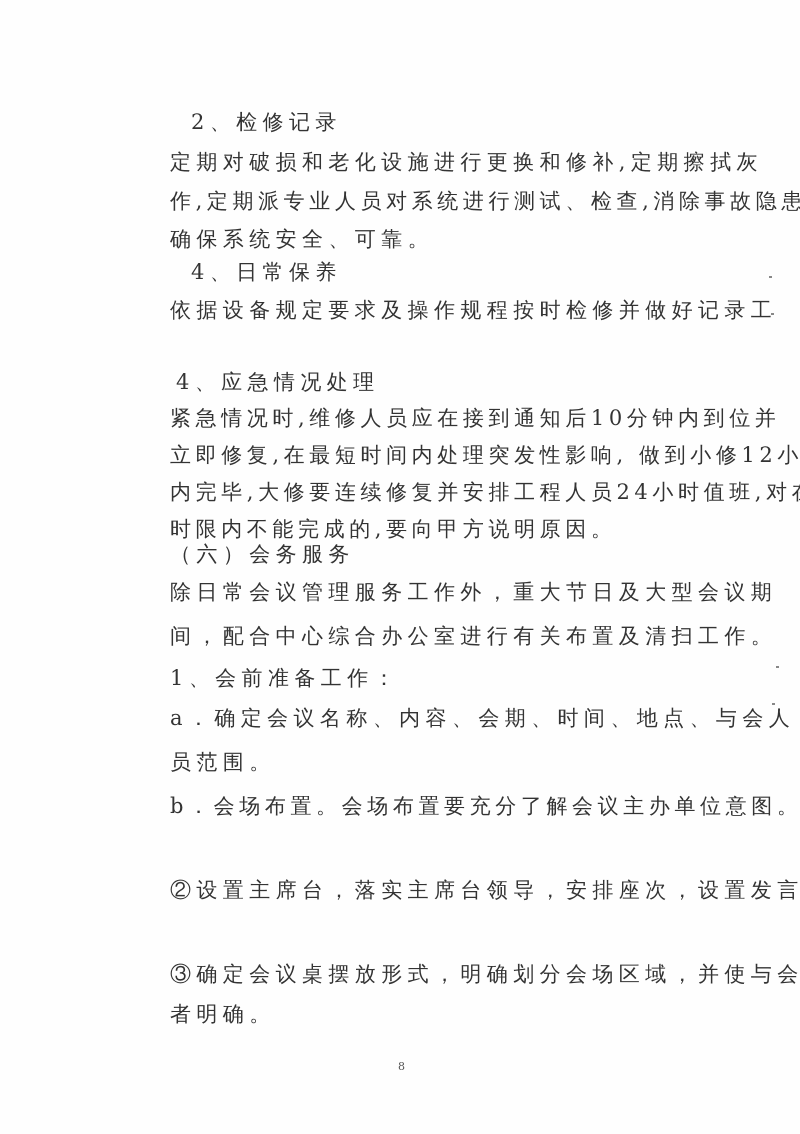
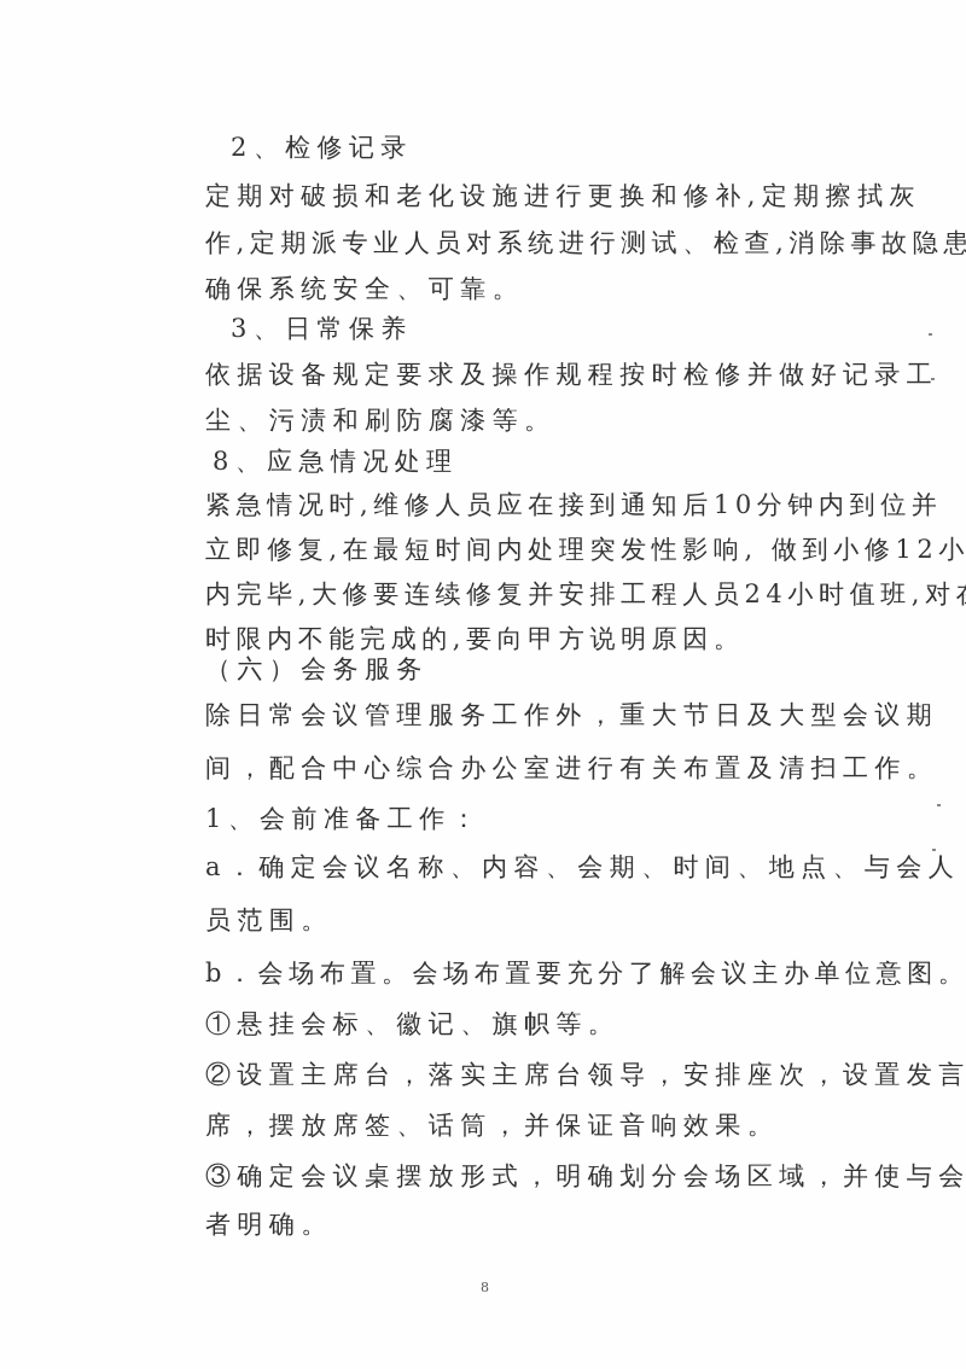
  2、检修记录
  定期对破损和老化设施进行更换和修补,定期擦拭灰
  作,定期派专业人员对系统进行测试、检查,消除事故隐患
  确保系统安全、可靠。
- 4、日常保养
+ 3、日常保养
  依据设备规定要求及操作规程按时检修并做好记录工
+ 尘、污渍和刷防腐漆等。
- 4、应急情况处理
+ 8、应急情况处理
  紧急情况时,维修人员应在接到通知后10分钟内到位并
  立即修复,在最短时间内处理突发性影响, 做到小修12小
  内完毕,大修要连续修复并安排工程人员24小时值班,对
  时限内不能完成的,要向甲方说明原因。
  （六）会务服务
  除日常会议管理服务工作外，重大节日及大型会议期
  间，配合中心综合办公室进行有关布置及清扫工作。
  1、会前准备工作：
  a．确定会议名称、内容、会期、时间、地点、与会人
  员范围。
  b．会场布置。会场布置要充分了解会议主办单位意图。
+ ①悬挂会标、徽记、旗帜等。
  ②设置主席台，落实主席台领导，安排座次，设置发言
+ 席，摆放席签、话筒，并保证音响效果。
  ③确定会议桌摆放形式，明确划分会场区域，并使与会
  者明确。
  8
